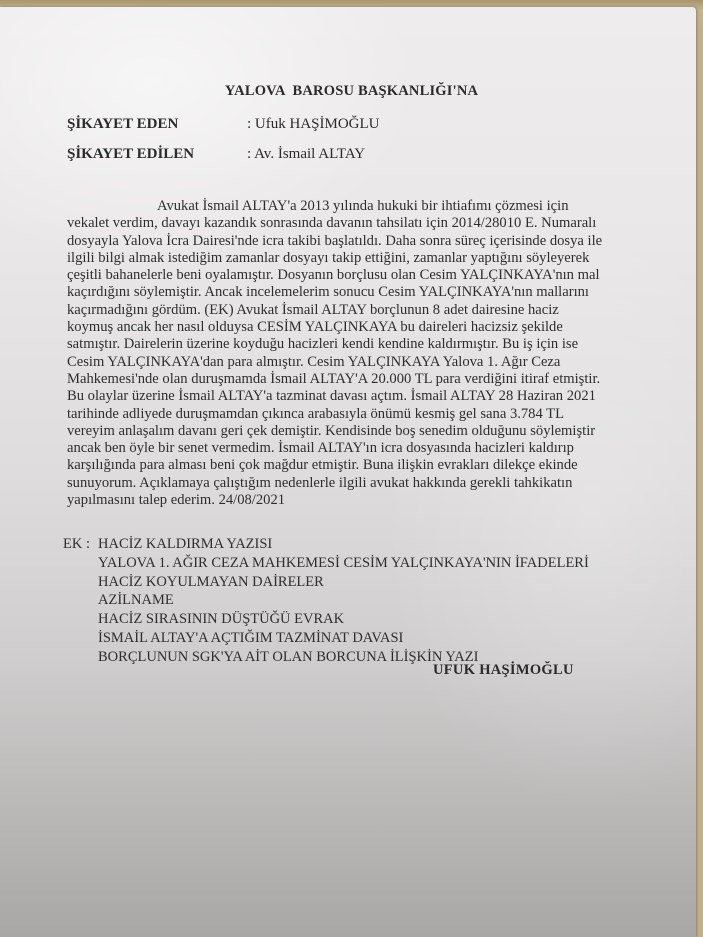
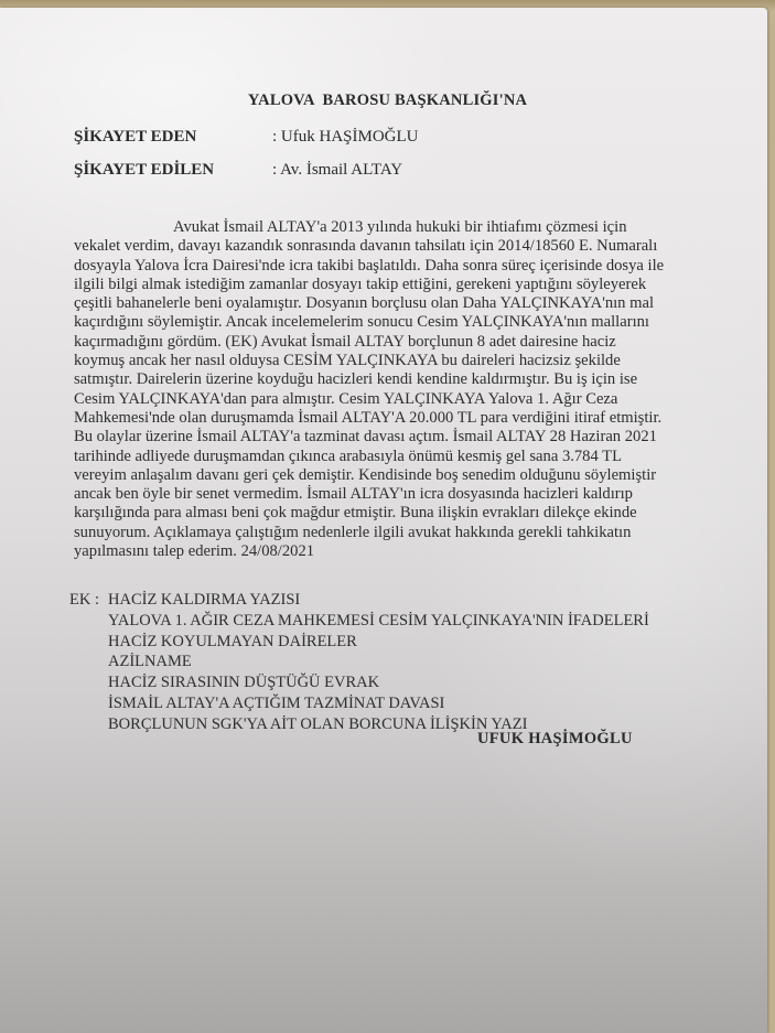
  YALOVA BAROSU BAŞKANLIĞI'NA
  ŞİKAYET EDEN : Ufuk HAŞİMOĞLU
  ŞİKAYET EDİLEN : Av. İsmail ALTAY
  Avukat İsmail ALTAY'a 2013 yılında hukuki bir ihtiafımı çözmesi için
- vekalet verdim, davayı kazandık sonrasında davanın tahsilatı için 2014/28010 E. Numaralı
+ vekalet verdim, davayı kazandık sonrasında davanın tahsilatı için 2014/18560 E. Numaralı
  dosyayla Yalova İcra Dairesi'nde icra takibi başlatıldı. Daha sonra süreç içerisinde dosya ile
- ilgili bilgi almak istediğim zamanlar dosyayı takip ettiğini, zamanlar yaptığını söyleyerek
+ ilgili bilgi almak istediğim zamanlar dosyayı takip ettiğini, gerekeni yaptığını söyleyerek
- çeşitli bahanelerle beni oyalamıştır. Dosyanın borçlusu olan Cesim YALÇINKAYA'nın mal
+ çeşitli bahanelerle beni oyalamıştır. Dosyanın borçlusu olan Daha YALÇINKAYA'nın mal
  kaçırdığını söylemiştir. Ancak incelemelerim sonucu Cesim YALÇINKAYA'nın mallarını
  kaçırmadığını gördüm. (EK) Avukat İsmail ALTAY borçlunun 8 adet dairesine haciz
  koymuş ancak her nasıl olduysa CESİM YALÇINKAYA bu daireleri hacizsiz şekilde
  satmıştır. Dairelerin üzerine koyduğu hacizleri kendi kendine kaldırmıştır. Bu iş için ise
  Cesim YALÇINKAYA'dan para almıştır. Cesim YALÇINKAYA Yalova 1. Ağır Ceza
  Mahkemesi'nde olan duruşmamda İsmail ALTAY'A 20.000 TL para verdiğini itiraf etmiştir.
  Bu olaylar üzerine İsmail ALTAY'a tazminat davası açtım. İsmail ALTAY 28 Haziran 2021
  tarihinde adliyede duruşmamdan çıkınca arabasıyla önümü kesmiş gel sana 3.784 TL
  vereyim anlaşalım davanı geri çek demiştir. Kendisinde boş senedim olduğunu söylemiştir
  ancak ben öyle bir senet vermedim. İsmail ALTAY'ın icra dosyasında hacizleri kaldırıp
  karşılığında para alması beni çok mağdur etmiştir. Buna ilişkin evrakları dilekçe ekinde
  sunuyorum. Açıklamaya çalıştığım nedenlerle ilgili avukat hakkında gerekli tahkikatın
  yapılmasını talep ederim. 24/08/2021
  EK : HACİZ KALDIRMA YAZISI
  YALOVA 1. AĞIR CEZA MAHKEMESİ CESİM YALÇINKAYA'NIN İFADELERİ
  HACİZ KOYULMAYAN DAİRELER
  AZİLNAME
  HACİZ SIRASININ DÜŞTÜĞÜ EVRAK
  İSMAİL ALTAY'A AÇTIĞIM TAZMİNAT DAVASI
  BORÇLUNUN SGK'YA AİT OLAN BORCUNA İLİŞKİN YAZI
  UFUK HAŞİMOĞLU
